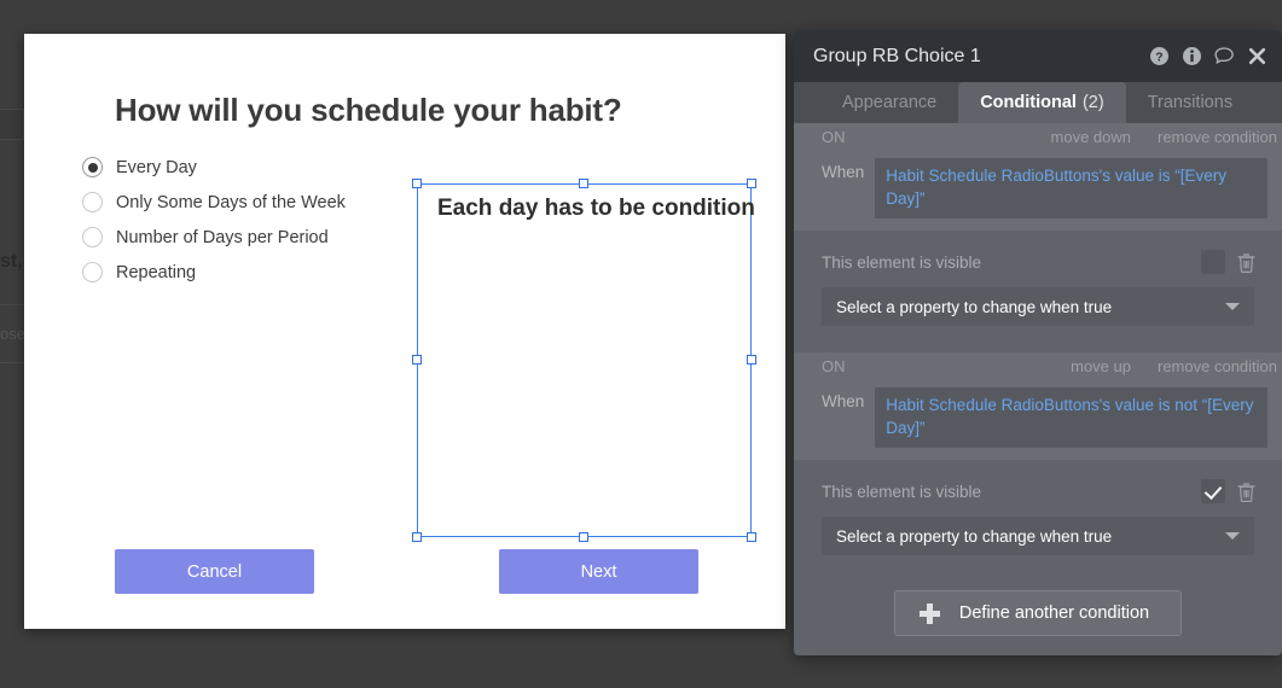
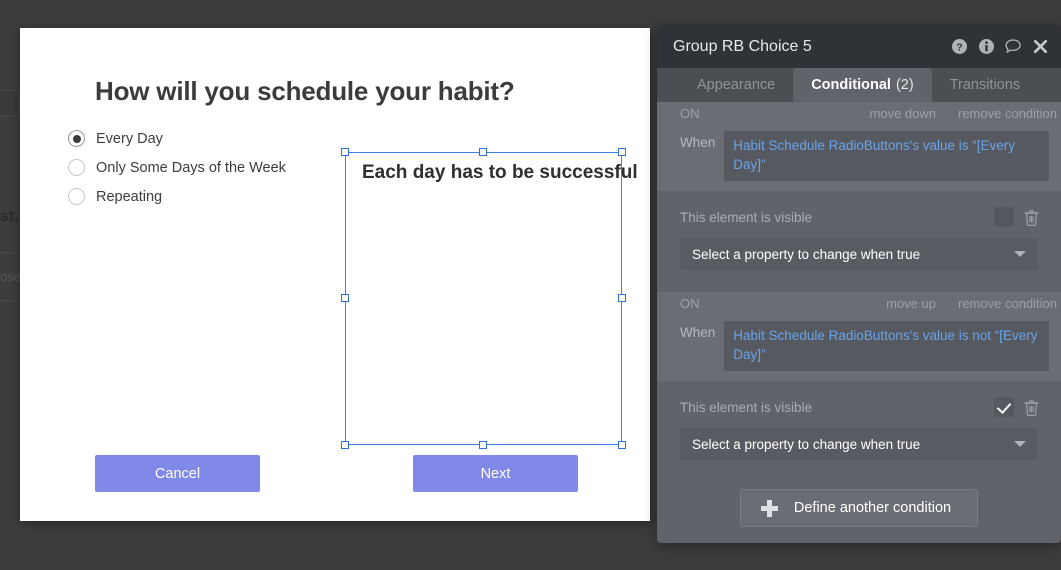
  st,
  ose
  How will you schedule your habit?
  Every Day
  Only Some Days of the Week
- Number of Days per Period
  Repeating
- Each day has to be condition
+ Each day has to be successful
  Cancel
  Next
- Group RB Choice 1
+ Group RB Choice 5
  ?
  Appearance
  Conditional
  (2)
  Transitions
  ON
  move down
  remove condition
  When
  Habit Schedule RadioButtons's value is “[Every Day]”
  This element is visible
  Select a property to change when true
  ON
  move up
  remove condition
  When
  Habit Schedule RadioButtons's value is not “[Every Day]”
  This element is visible
  Select a property to change when true
  Define another condition
